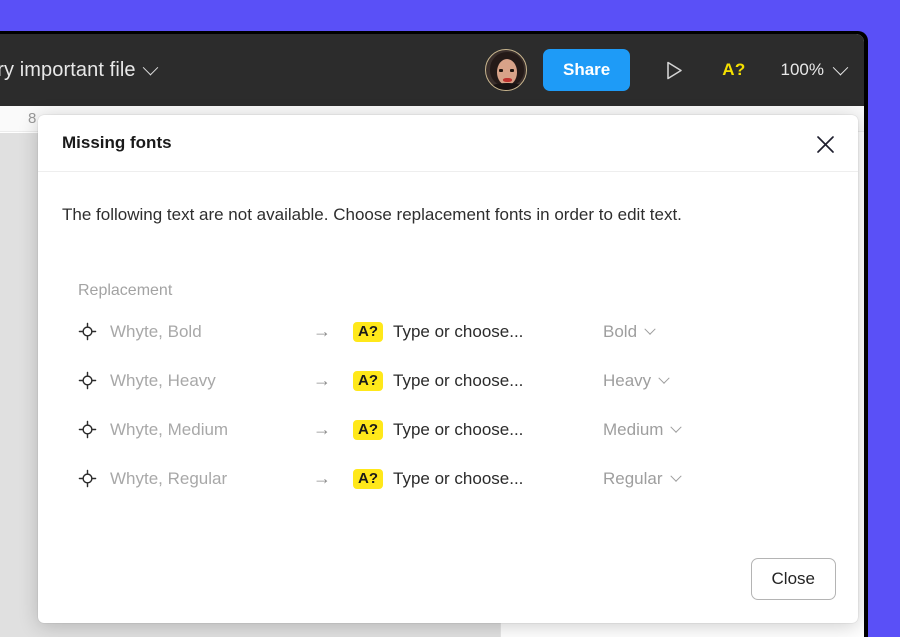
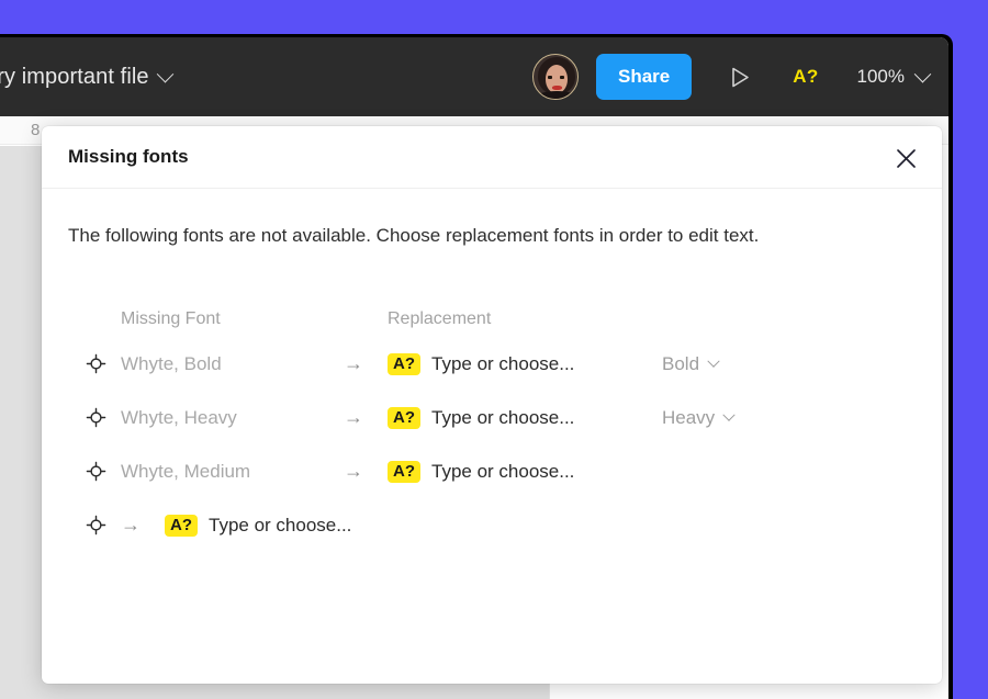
  ry important file
  Share
  A?
  100%
  8
  Missing fonts
- The following text are not available. Choose replacement fonts in order to edit text.
+ The following fonts are not available. Choose replacement fonts in order to edit text.
+ Missing Font
  Replacement
  Whyte, Bold
  →
  A?
  Type or choose...
  Bold
  Whyte, Heavy
  →
  A?
  Type or choose...
  Heavy
  Whyte, Medium
  →
  A?
  Type or choose...
- Medium
- Whyte, Regular
  →
  A?
  Type or choose...
- Regular
- Close
